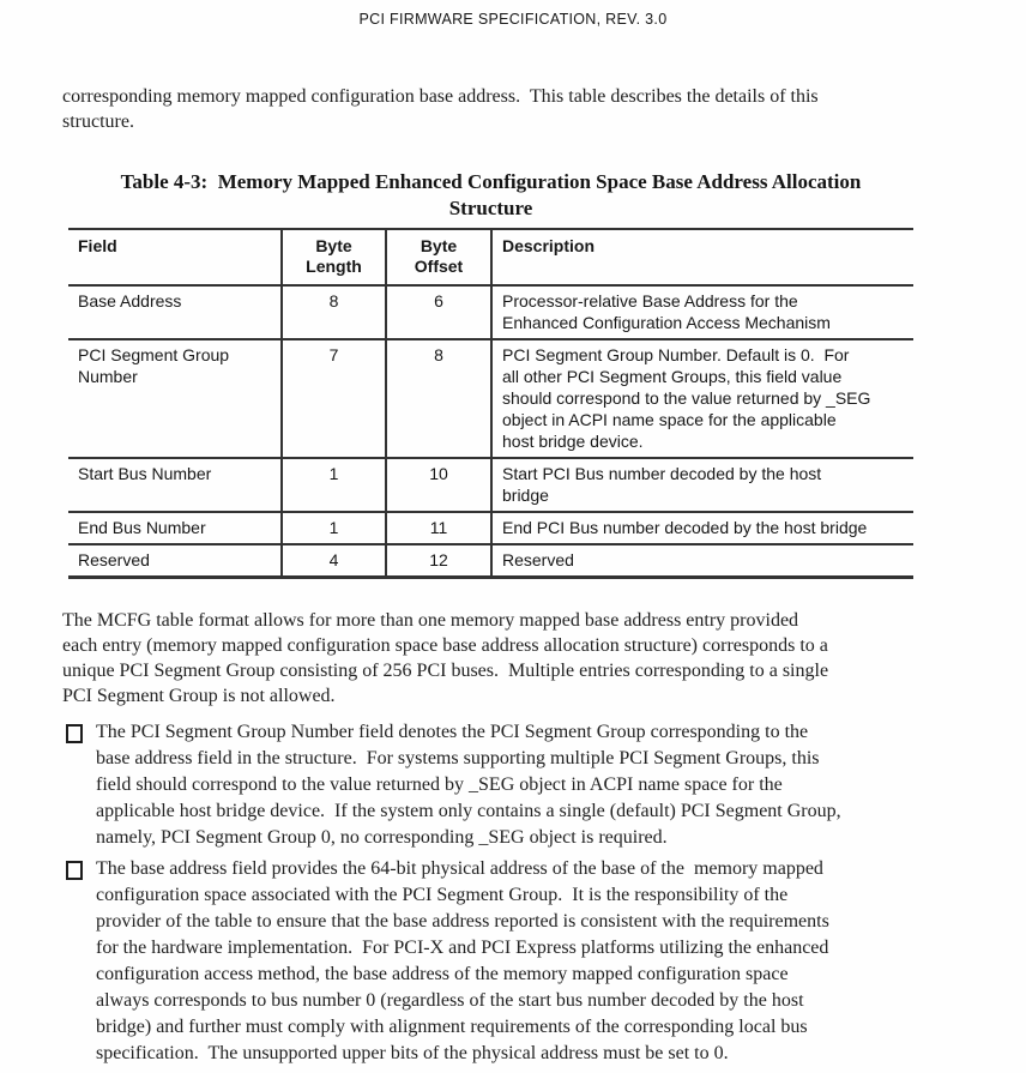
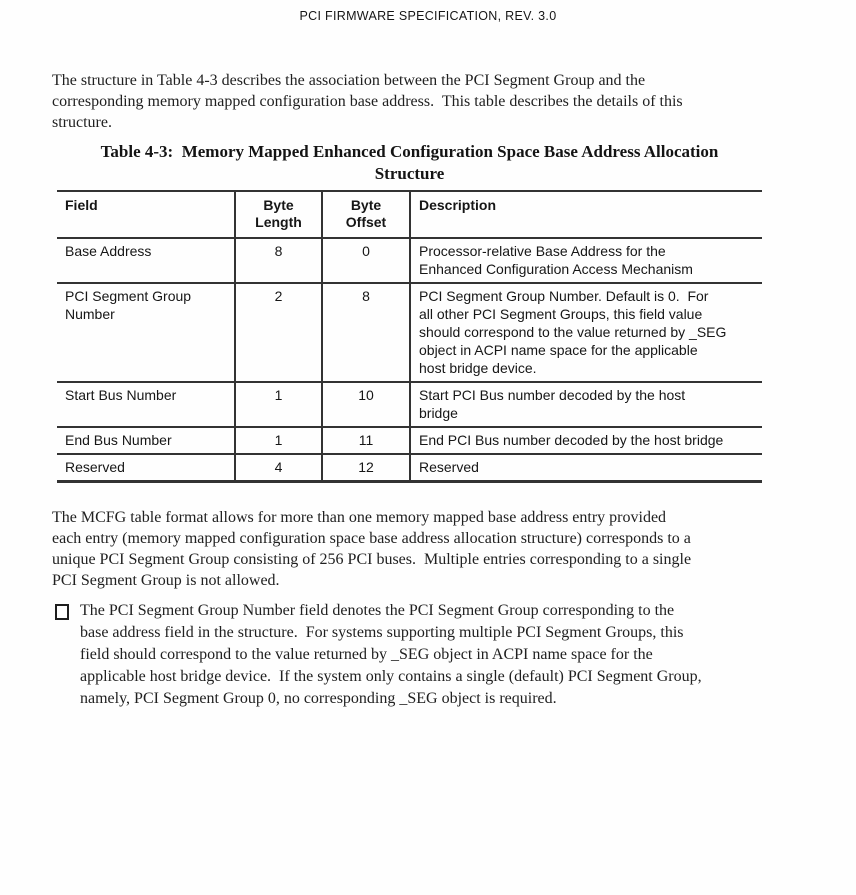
  PCI FIRMWARE SPECIFICATION, REV. 3.0
+ The structure in Table 4-3 describes the association between the PCI Segment Group and the
  corresponding memory mapped configuration base address. This table describes the details of this
  structure.
  Table 4-3: Memory Mapped Enhanced Configuration Space Base Address Allocation
  Structure
  Field	ByteLength	ByteOffset	Description
- Base Address	8	6	Processor-relative Base Address for theEnhanced Configuration Access Mechanism
+ Base Address	8	0	Processor-relative Base Address for theEnhanced Configuration Access Mechanism
- PCI Segment GroupNumber	7	8	PCI Segment Group Number. Default is 0. Forall other PCI Segment Groups, this field valueshould correspond to the value returned by _SEGobject in ACPI name space for the applicablehost bridge device.
+ PCI Segment GroupNumber	2	8	PCI Segment Group Number. Default is 0. Forall other PCI Segment Groups, this field valueshould correspond to the value returned by _SEGobject in ACPI name space for the applicablehost bridge device.
  Start Bus Number	1	10	Start PCI Bus number decoded by the hostbridge
  End Bus Number	1	11	End PCI Bus number decoded by the host bridge
  Reserved	4	12	Reserved
  The MCFG table format allows for more than one memory mapped base address entry provided
  each entry (memory mapped configuration space base address allocation structure) corresponds to a
  unique PCI Segment Group consisting of 256 PCI buses. Multiple entries corresponding to a single
  PCI Segment Group is not allowed.
  The PCI Segment Group Number field denotes the PCI Segment Group corresponding to the
  base address field in the structure. For systems supporting multiple PCI Segment Groups, this
  field should correspond to the value returned by _SEG object in ACPI name space for the
  applicable host bridge device. If the system only contains a single (default) PCI Segment Group,
  namely, PCI Segment Group 0, no corresponding _SEG object is required.
- The base address field provides the 64-bit physical address of the base of the memory mapped
- configuration space associated with the PCI Segment Group. It is the responsibility of the
- provider of the table to ensure that the base address reported is consistent with the requirements
- for the hardware implementation. For PCI-X and PCI Express platforms utilizing the enhanced
- configuration access method, the base address of the memory mapped configuration space
- always corresponds to bus number 0 (regardless of the start bus number decoded by the host
- bridge) and further must comply with alignment requirements of the corresponding local bus
- specification. The unsupported upper bits of the physical address must be set to 0.
